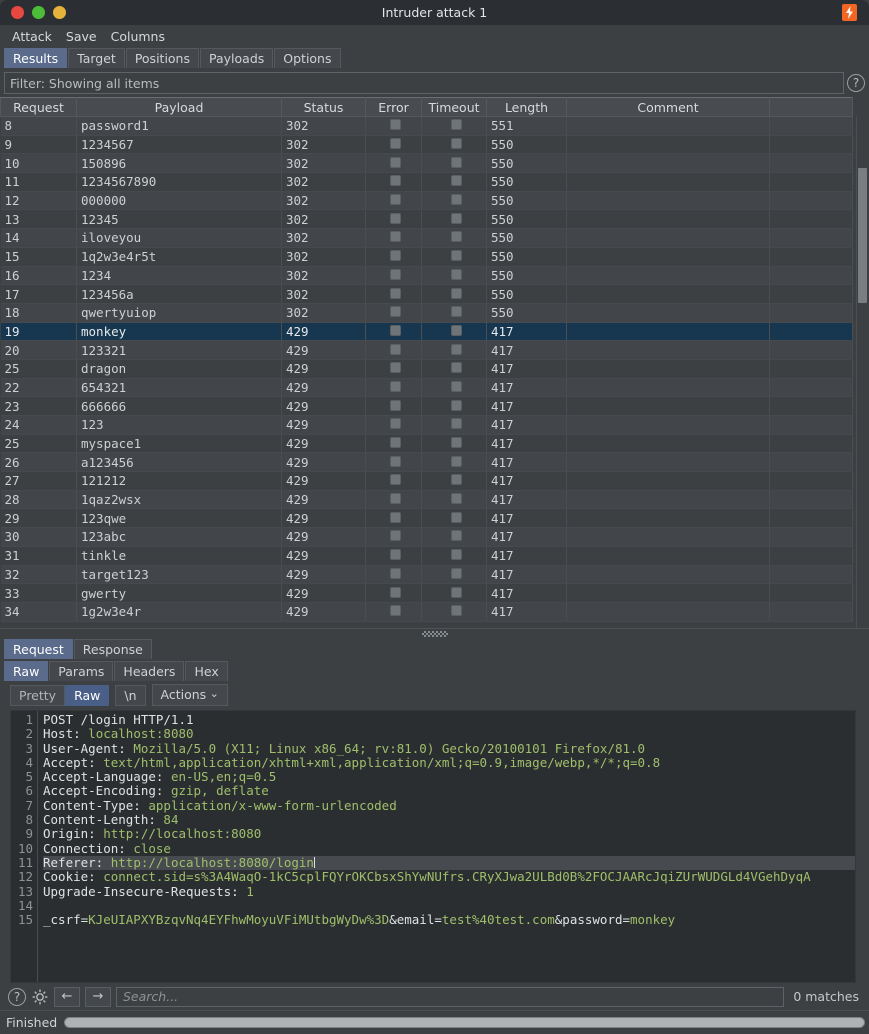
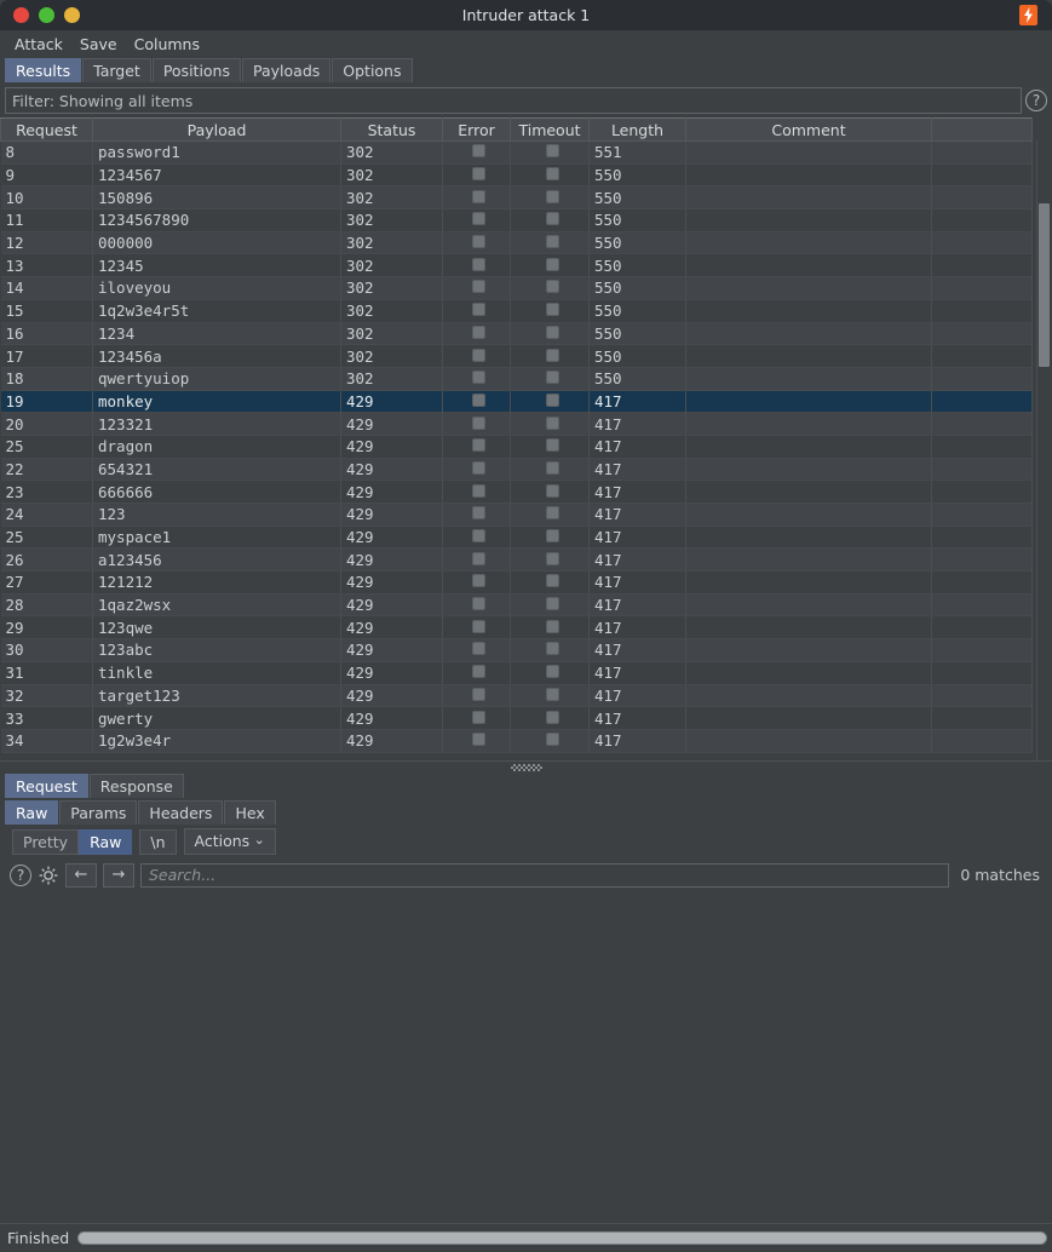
  Intruder attack 1
  Attack
  Save
  Columns
  Results
  Target
  Positions
  Payloads
  Options
  Filter: Showing all items
  ?
  Request	Payload	Status	Error	Timeout	Length	Comment
  8	password1	302			551
  9	1234567	302			550
  10	150896	302			550
  11	1234567890	302			550
  12	000000	302			550
  13	12345	302			550
  14	iloveyou	302			550
  15	1q2w3e4r5t	302			550
  16	1234	302			550
  17	123456a	302			550
  18	qwertyuiop	302			550
  19	monkey	429			417
  20	123321	429			417
  25	dragon	429			417
  22	654321	429			417
  23	666666	429			417
  24	123	429			417
  25	myspace1	429			417
  26	a123456	429			417
  27	121212	429			417
  28	1qaz2wsx	429			417
  29	123qwe	429			417
  30	123abc	429			417
  31	tinkle	429			417
  32	target123	429			417
  33	gwerty	429			417
  34	1g2w3e4r	429			417
  Request
  Response
  Raw
  Params
  Headers
  Hex
  Pretty
  Raw
  \n
  Actions
- 1
- 2
- 3
- 4
- 5
- 6
- 7
- 8
- 9
- 10
- 11
- 12
- 13
- 14
- 15
- POST /login HTTP/1.1
- Host: localhost:8080
- User-Agent: Mozilla/5.0 (X11; Linux x86_64; rv:81.0) Gecko/20100101 Firefox/81.0
- Accept: text/html,application/xhtml+xml,application/xml;q=0.9,image/webp,*/*;q=0.8
- Accept-Language: en-US,en;q=0.5
- Accept-Encoding: gzip, deflate
- Content-Type: application/x-www-form-urlencoded
- Content-Length: 84
- Origin: http://localhost:8080
- Connection: close
- Referer: http://localhost:8080/login
- Cookie: connect.sid=s%3A4WaqO-1kC5cplFQYrOKCbsxShYwNUfrs.CRyXJwa2ULBd0B%2FOCJAARcJqiZUrWUDGLd4VGehDyqA
- Upgrade-Insecure-Requests: 1
- _csrf=KJeUIAPXYBzqvNq4EYFhwMoyuVFiMUtbgWyDw%3D&email=test%40test.com&password=monkey
  ?
  ←
  →
  Search...
  0 matches
  Finished
